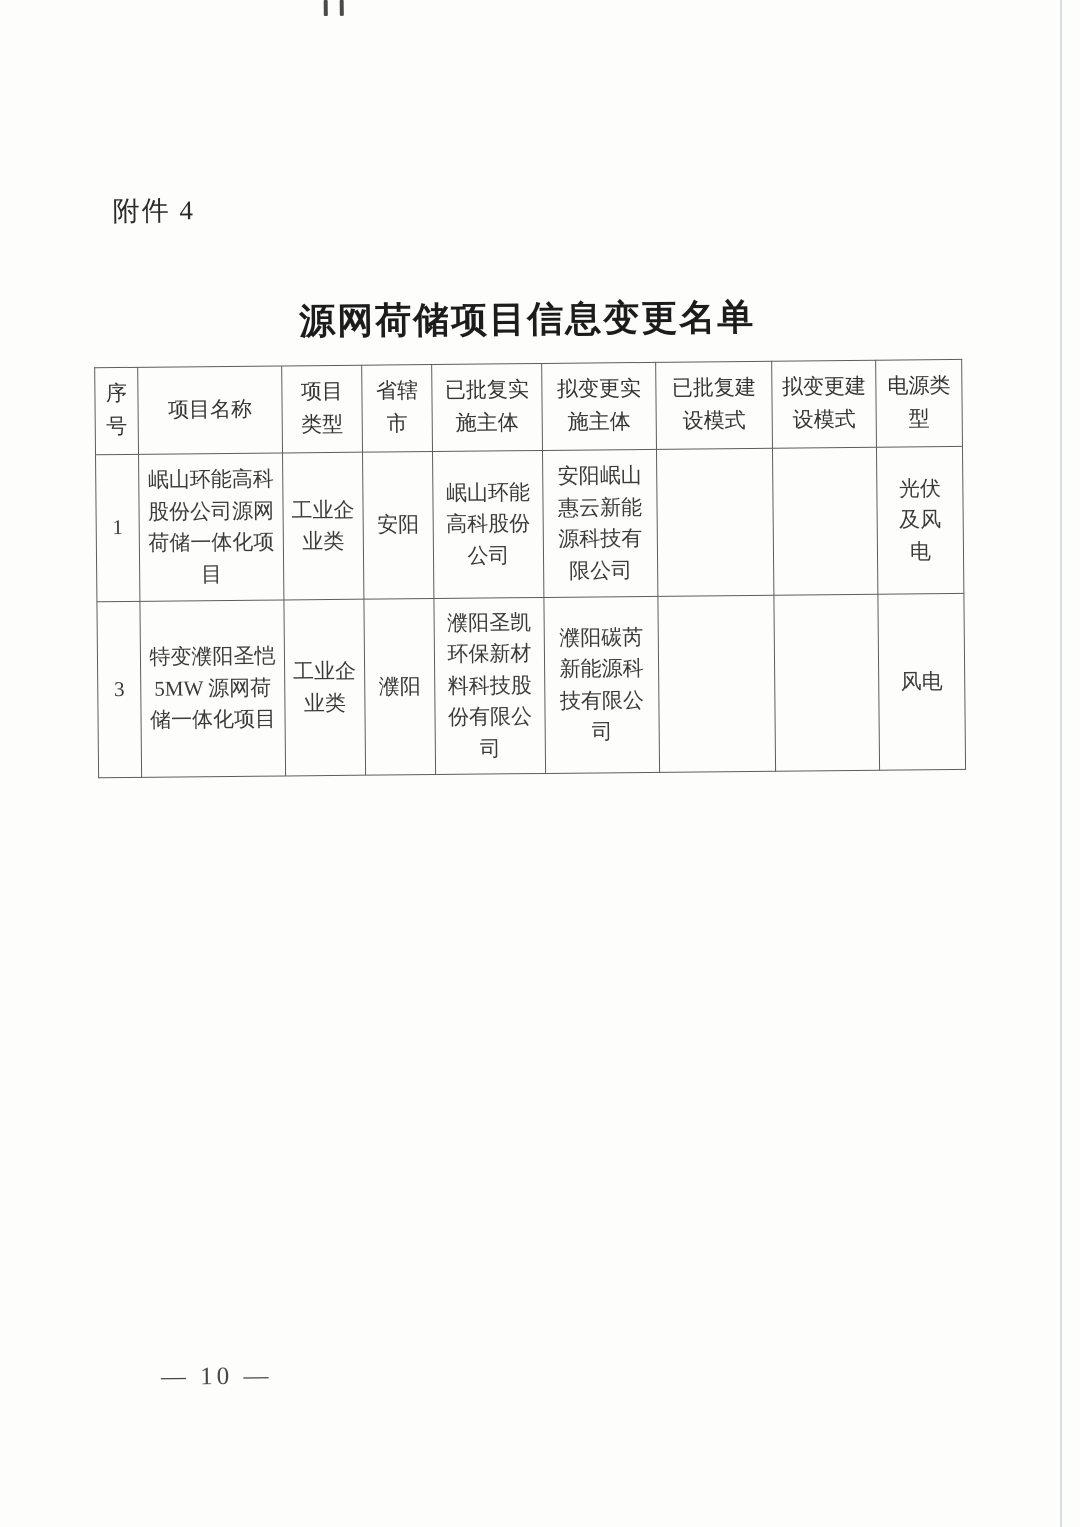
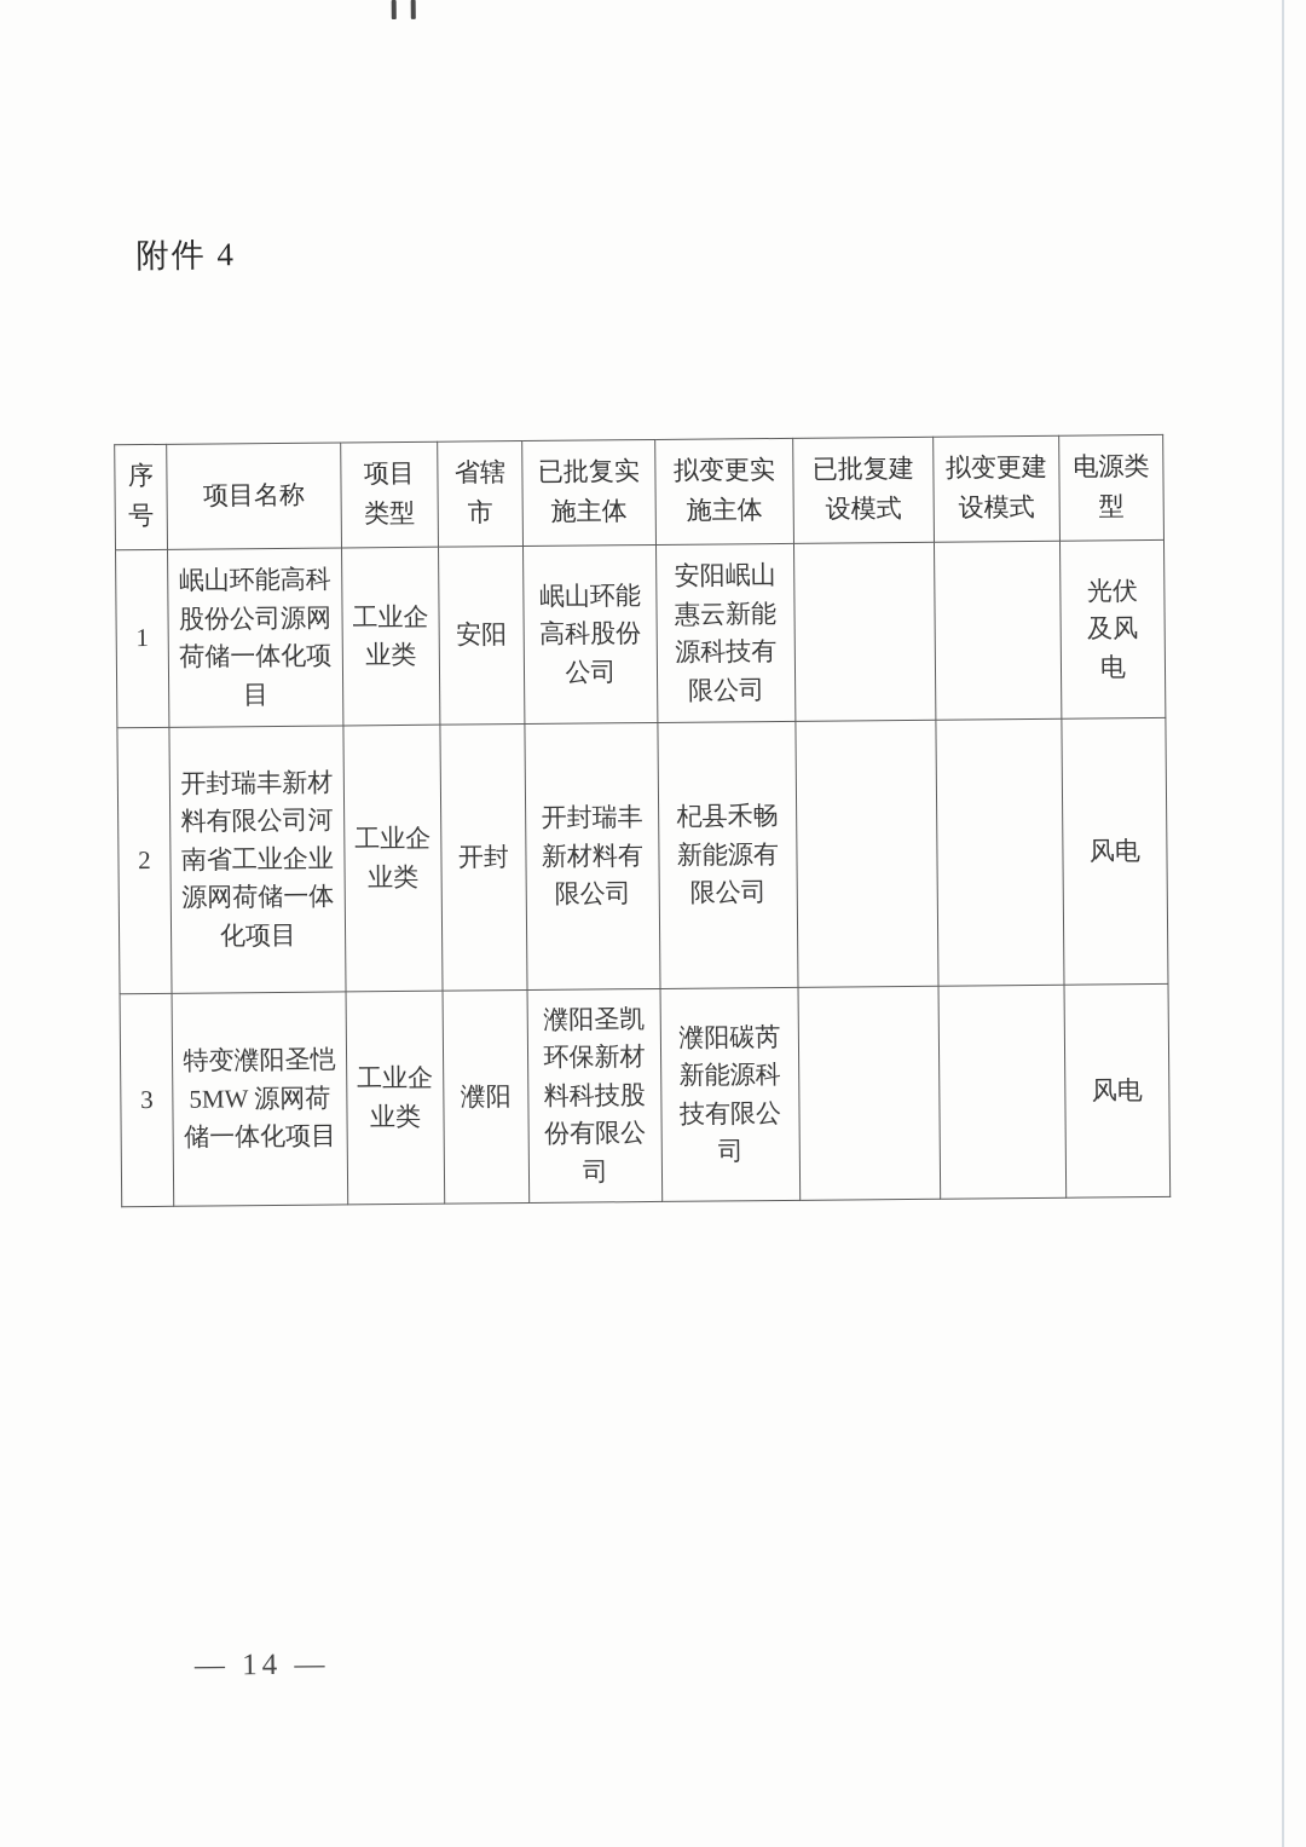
  附件 4
- 源网荷储项目信息变更名单
  序号	项目名称	项目类型	省辖市	已批复实施主体	拟变更实施主体	已批复建设模式	拟变更建设模式	电源类型
  1	岷山环能高科股份公司源网荷储一体化项目	工业企业类	安阳	岷山环能高科股份公司	安阳岷山惠云新能源科技有限公司			光伏及风电
+ 2	开封瑞丰新材料有限公司河南省工业企业源网荷储一体化项目	工业企业类	开封	开封瑞丰新材料有限公司	杞县禾畅新能源有限公司			风电
  3	特变濮阳圣恺 5MW 源网荷储一体化项目	工业企业类	濮阳	濮阳圣凯环保新材料科技股份有限公司	濮阳碳芮新能源科技有限公司			风电
- — 10 —
+ — 14 —
